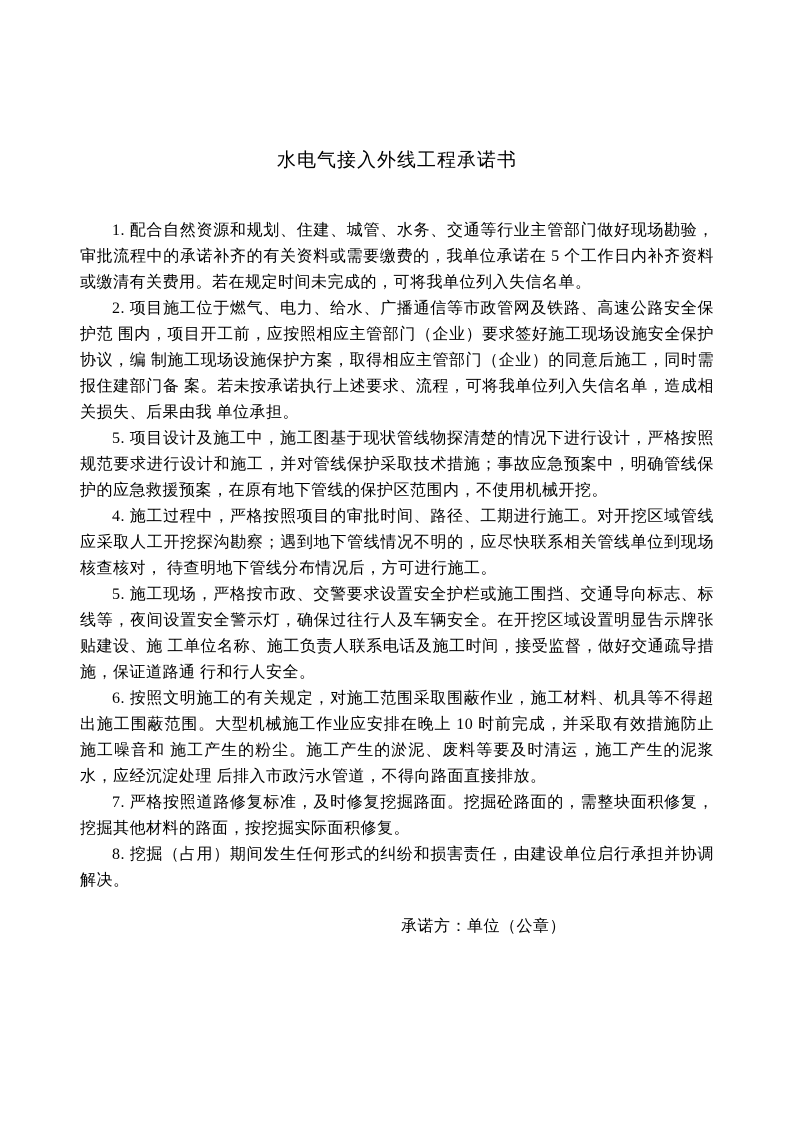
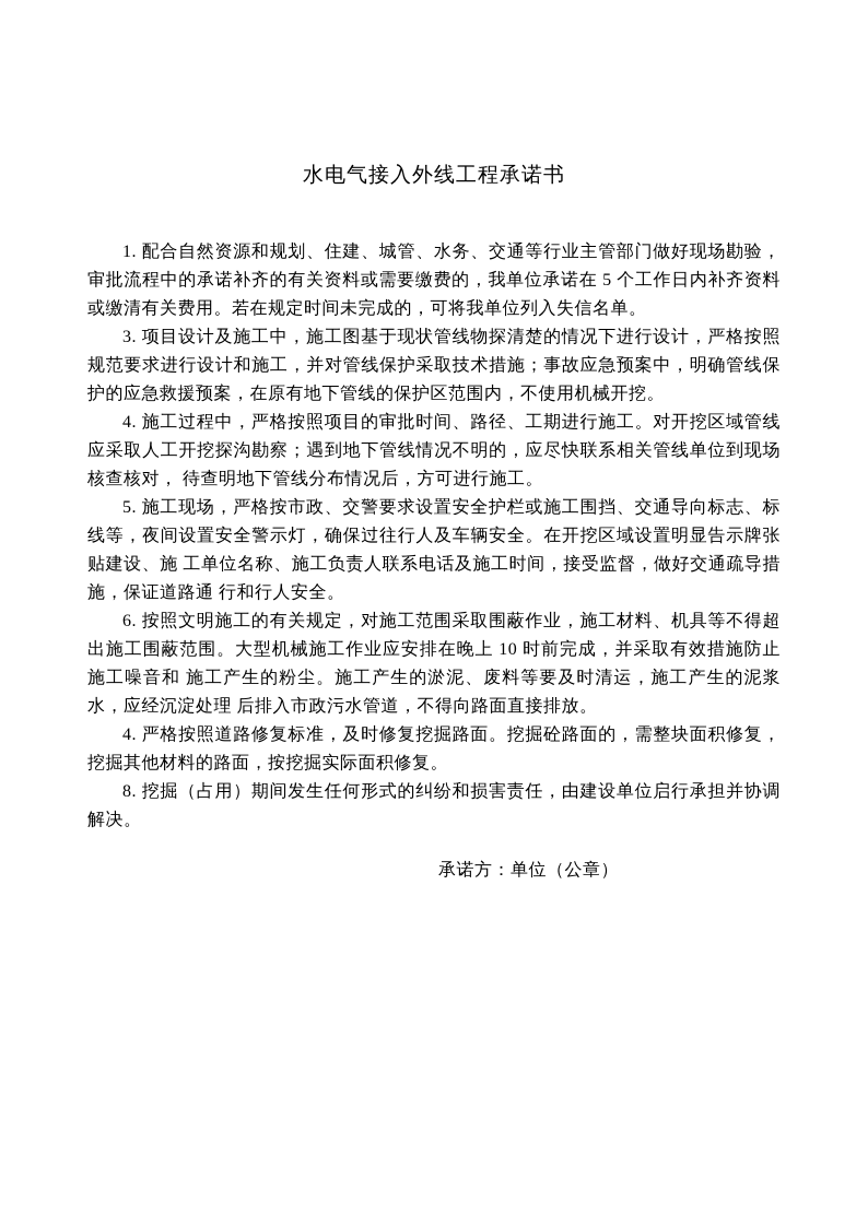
  水电气接入外线工程承诺书
  1. 配合自然资源和规划、住建、城管、水务、交通等行业主管部门做好现场勘验，审批流程中的承诺补齐的有关资料或需要缴费的，我单位承诺在 5 个工作日内补齐资料或缴清有关费用。若在规定时间未完成的，可将我单位列入失信名单。
- 2. 项目施工位于燃气、电力、给水、广播通信等市政管网及铁路、高速公路安全保护范 围内，项目开工前，应按照相应主管部门（企业）要求签好施工现场设施安全保护协议，编 制施工现场设施保护方案，取得相应主管部门（企业）的同意后施工，同时需报住建部门备 案。若未按承诺执行上述要求、流程，可将我单位列入失信名单，造成相关损失、后果由我 单位承担。
- 5. 项目设计及施工中，施工图基于现状管线物探清楚的情况下进行设计，严格按照规范要求进行设计和施工，并对管线保护采取技术措施；事故应急预案中，明确管线保护的应急救援预案，在原有地下管线的保护区范围内，不使用机械开挖。
+ 3. 项目设计及施工中，施工图基于现状管线物探清楚的情况下进行设计，严格按照规范要求进行设计和施工，并对管线保护采取技术措施；事故应急预案中，明确管线保护的应急救援预案，在原有地下管线的保护区范围内，不使用机械开挖。
  4. 施工过程中，严格按照项目的审批时间、路径、工期进行施工。对开挖区域管线应采取人工开挖探沟勘察；遇到地下管线情况不明的，应尽快联系相关管线单位到现场核查核对， 待查明地下管线分布情况后，方可进行施工。
  5. 施工现场，严格按市政、交警要求设置安全护栏或施工围挡、交通导向标志、标线等，夜间设置安全警示灯，确保过往行人及车辆安全。在开挖区域设置明显告示牌张贴建设、施 工单位名称、施工负责人联系电话及施工时间，接受监督，做好交通疏导措施，保证道路通 行和行人安全。
  6. 按照文明施工的有关规定，对施工范围采取围蔽作业，施工材料、机具等不得超出施工围蔽范围。大型机械施工作业应安排在晚上 10 时前完成，并采取有效措施防止施工噪音和 施工产生的粉尘。施工产生的淤泥、废料等要及时清运，施工产生的泥浆水，应经沉淀处理 后排入市政污水管道，不得向路面直接排放。
- 7. 严格按照道路修复标准，及时修复挖掘路面。挖掘砼路面的，需整块面积修复，挖掘其他材料的路面，按挖掘实际面积修复。
+ 4. 严格按照道路修复标准，及时修复挖掘路面。挖掘砼路面的，需整块面积修复，挖掘其他材料的路面，按挖掘实际面积修复。
  8. 挖掘（占用）期间发生任何形式的纠纷和损害责任，由建设单位启行承担并协调解决。
  承诺方：单位（公章）
